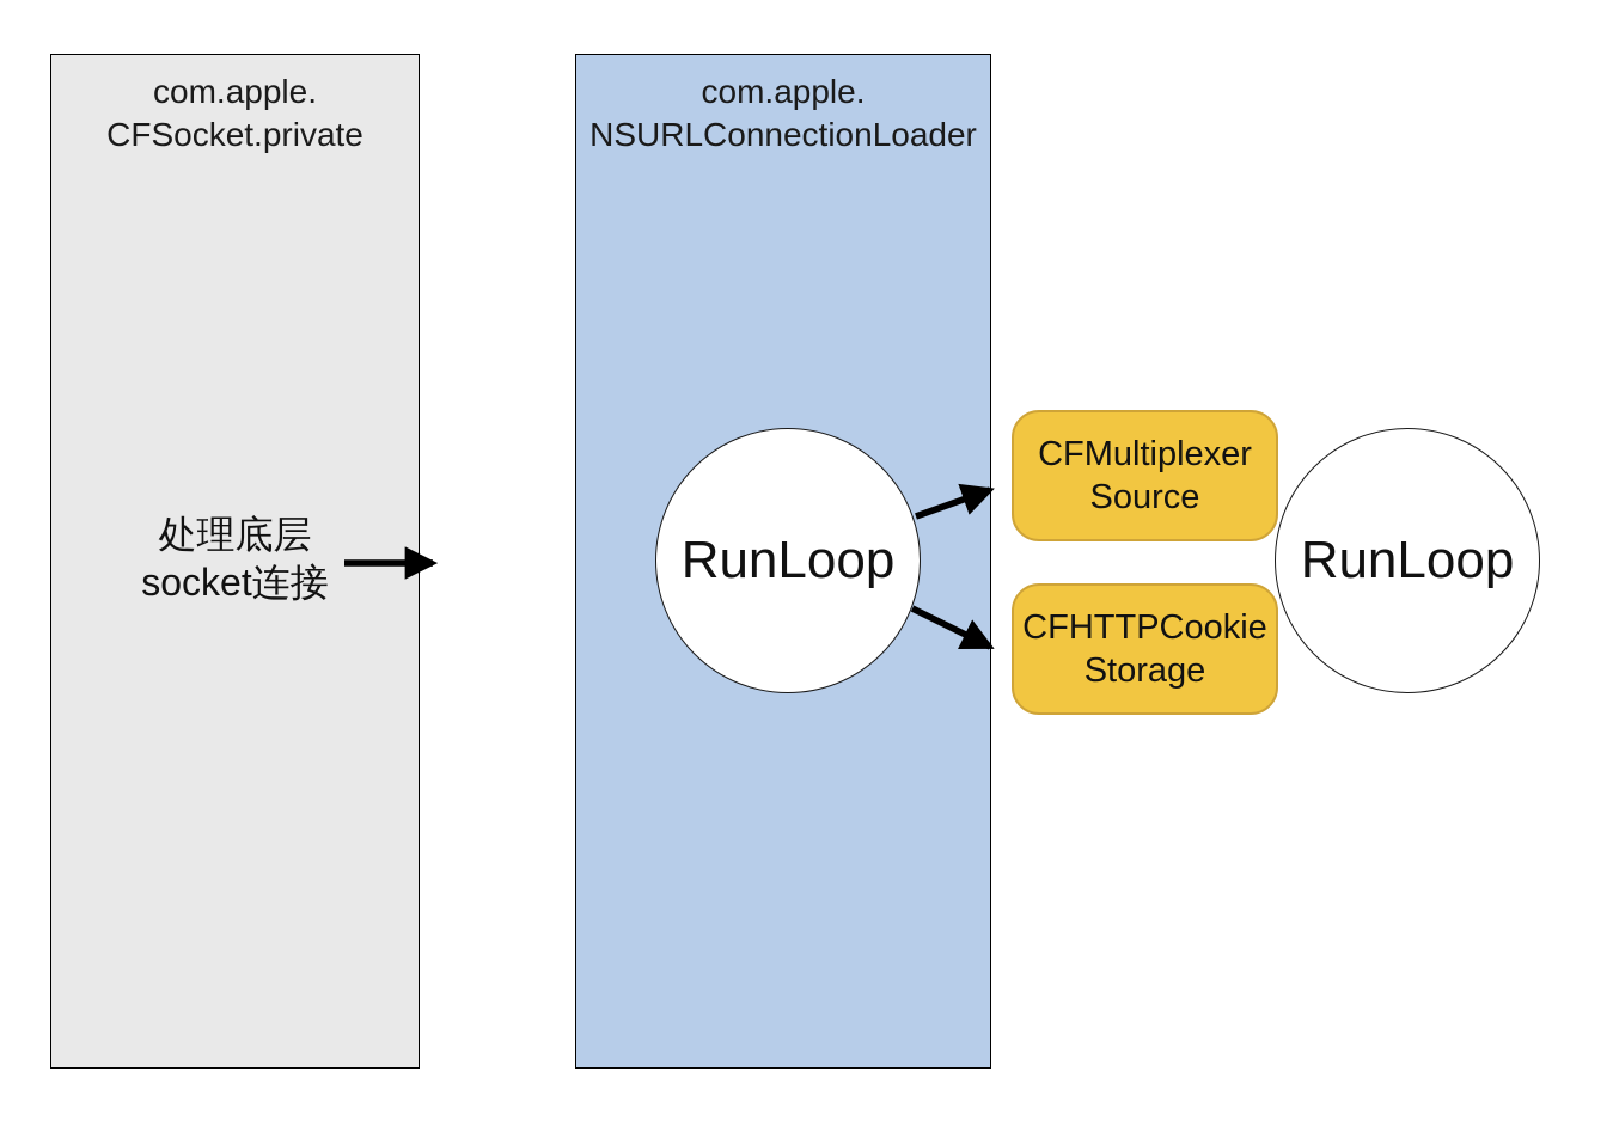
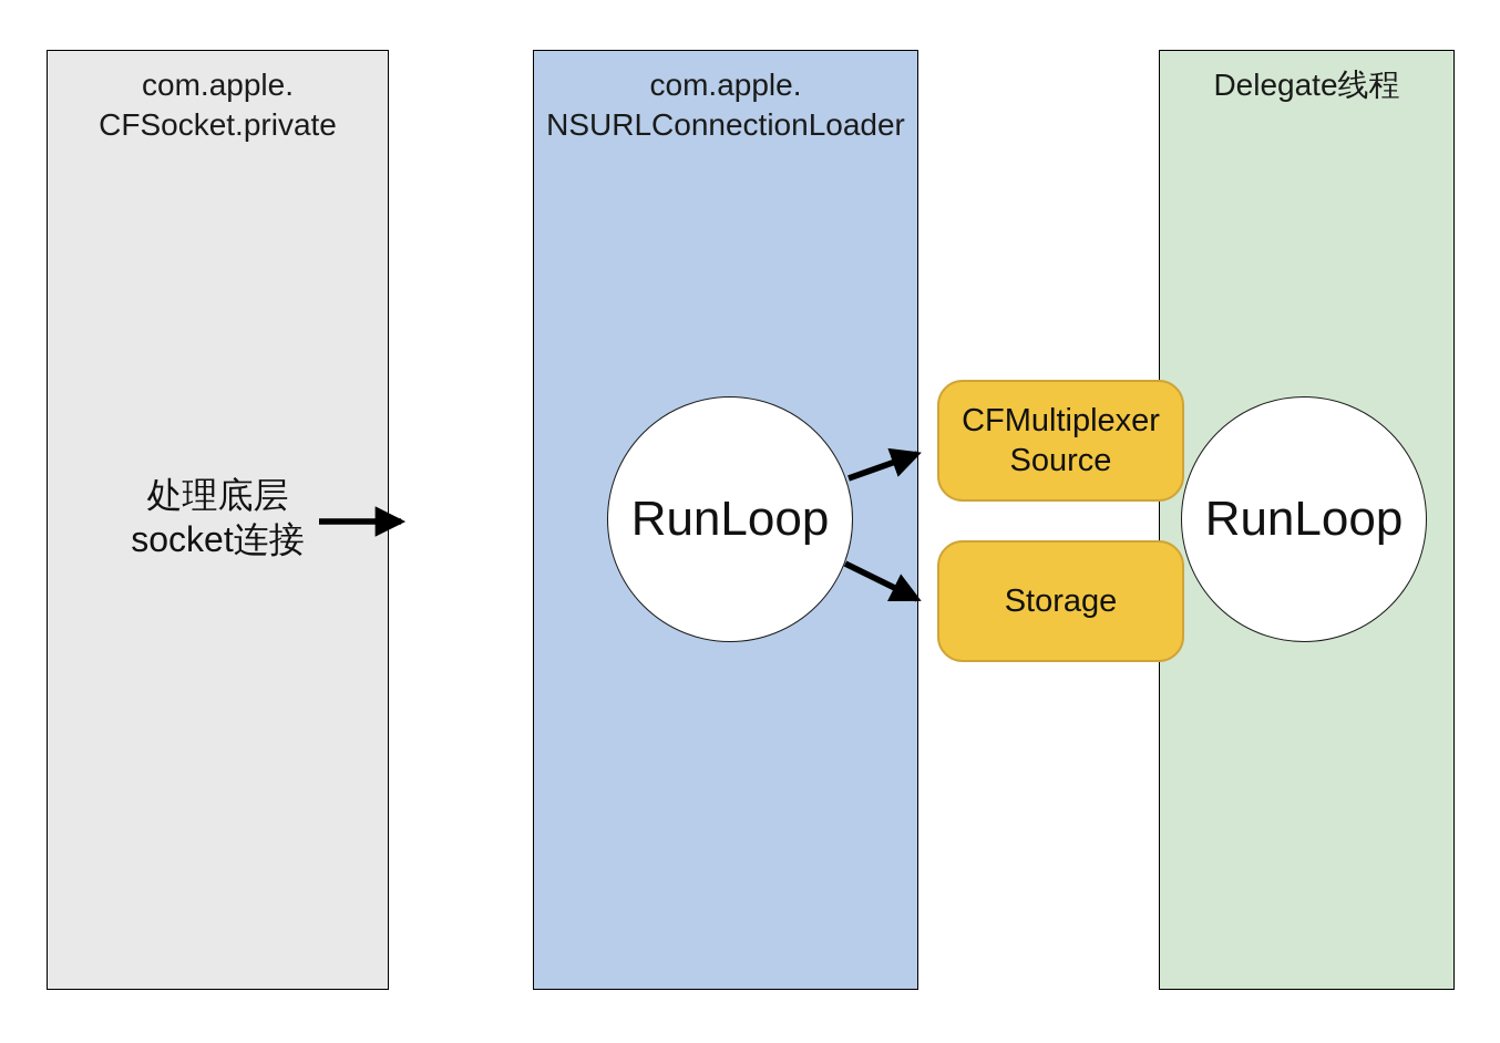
  com.apple.
  CFSocket.private
  com.apple.
  NSURLConnectionLoader
+ Delegate线程
  处理底层
  socket连接
  CFMultiplexer
  Source
- CFHTTPCookie
  Storage
  RunLoop
  RunLoop
